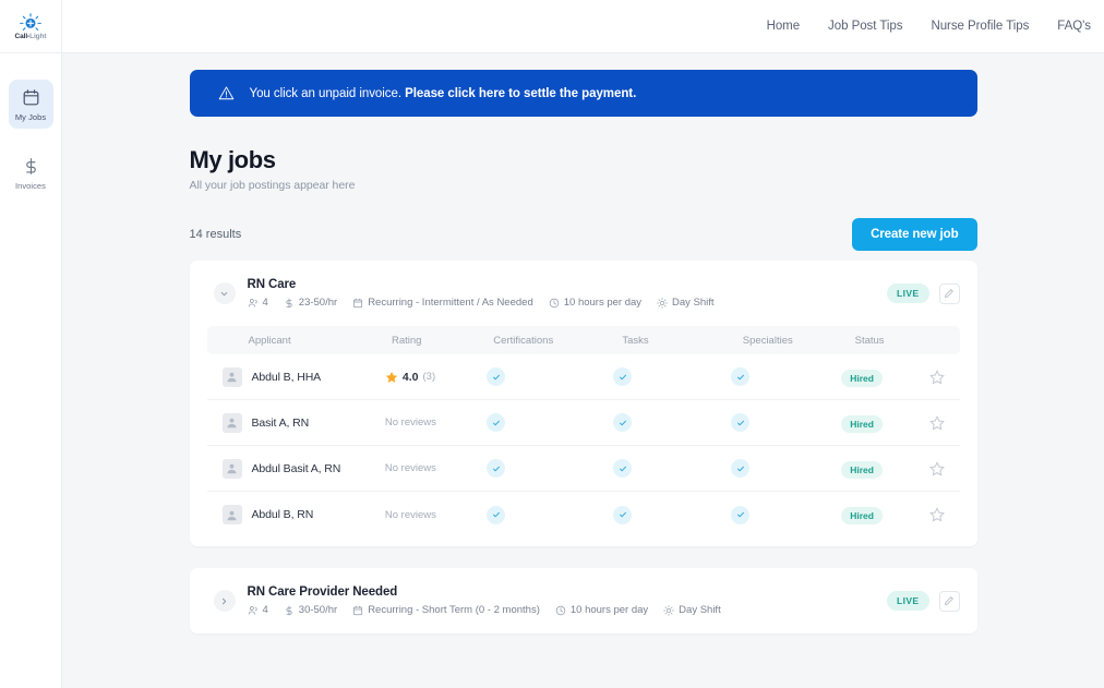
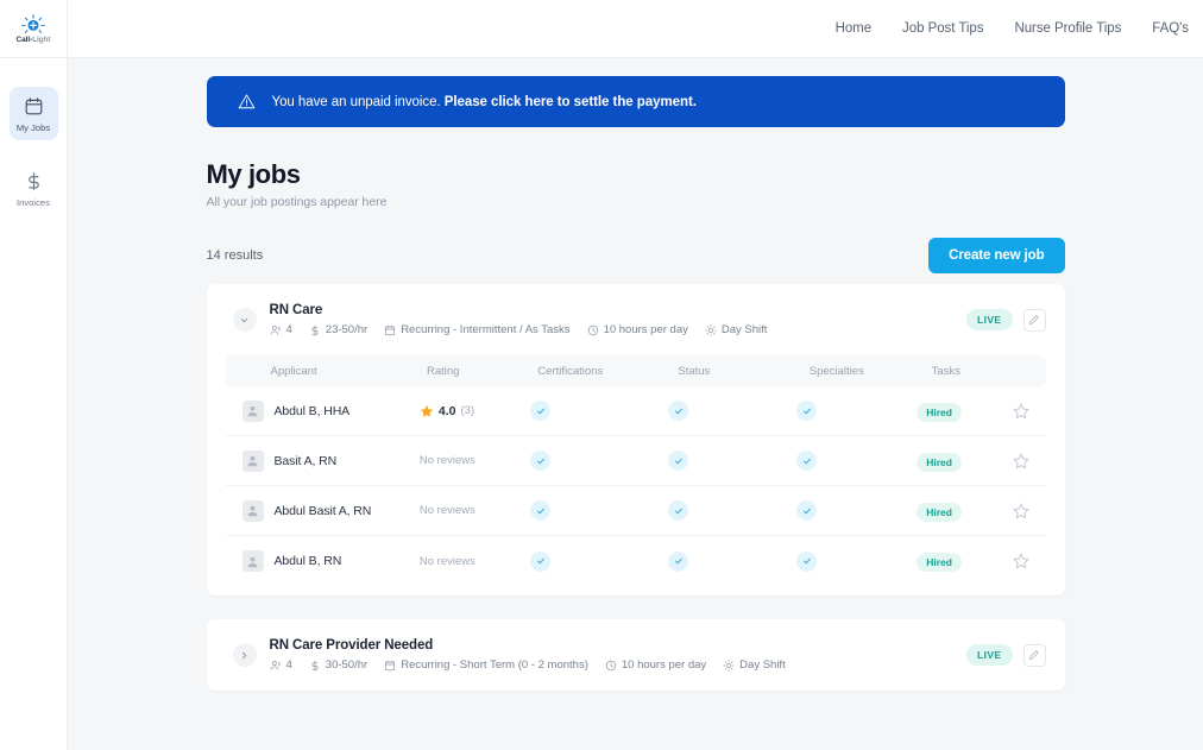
  My Jobs
  Invoices
  Home
  Job Post Tips
  Nurse Profile Tips
  FAQ's
- You click an unpaid invoice. Please click here to settle the payment.
+ You have an unpaid invoice. Please click here to settle the payment.
  My jobs
  All your job postings appear here
  14 results
  Create new job
  RN Care
  4
  23-50/hr
- Recurring - Intermittent / As Needed
+ Recurring - Intermittent / As Tasks
  10 hours per day
  Day Shift
  LIVE
  Applicant
  Rating
  Certifications
- Tasks
+ Status
  Specialties
- Status
+ Tasks
  Abdul B, HHA
  4.0
  (3)
  Hired
  Basit A, RN
  No reviews
  Hired
  Abdul Basit A, RN
  No reviews
  Hired
  Abdul B, RN
  No reviews
  Hired
  RN Care Provider Needed
  4
  30-50/hr
  Recurring - Short Term (0 - 2 months)
  10 hours per day
  Day Shift
  LIVE
